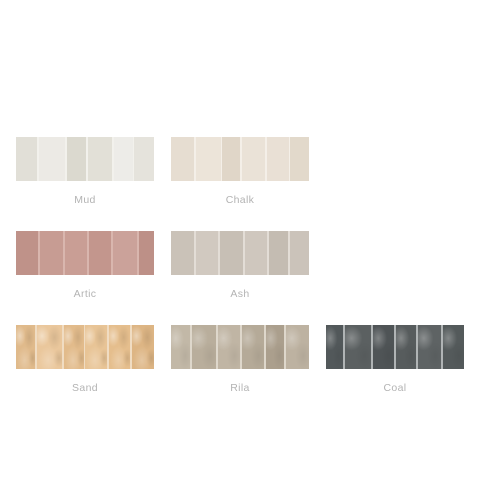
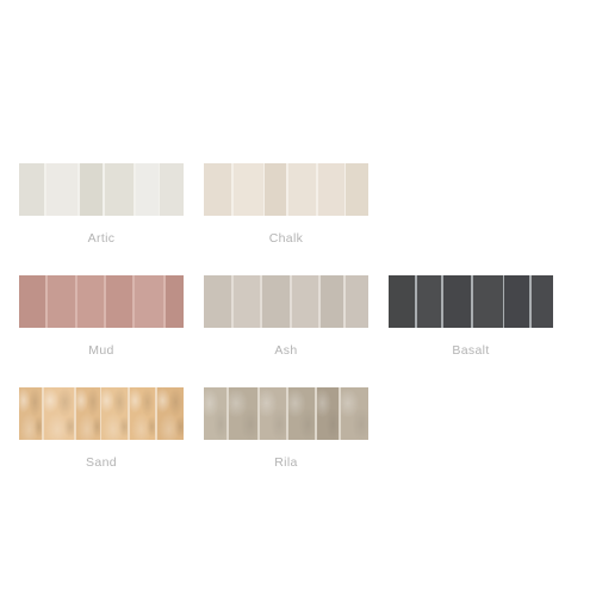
- Mud
+ Artic
  Chalk
- Artic
+ Mud
  Ash
+ Basalt
  Sand
  Rila
- Coal
